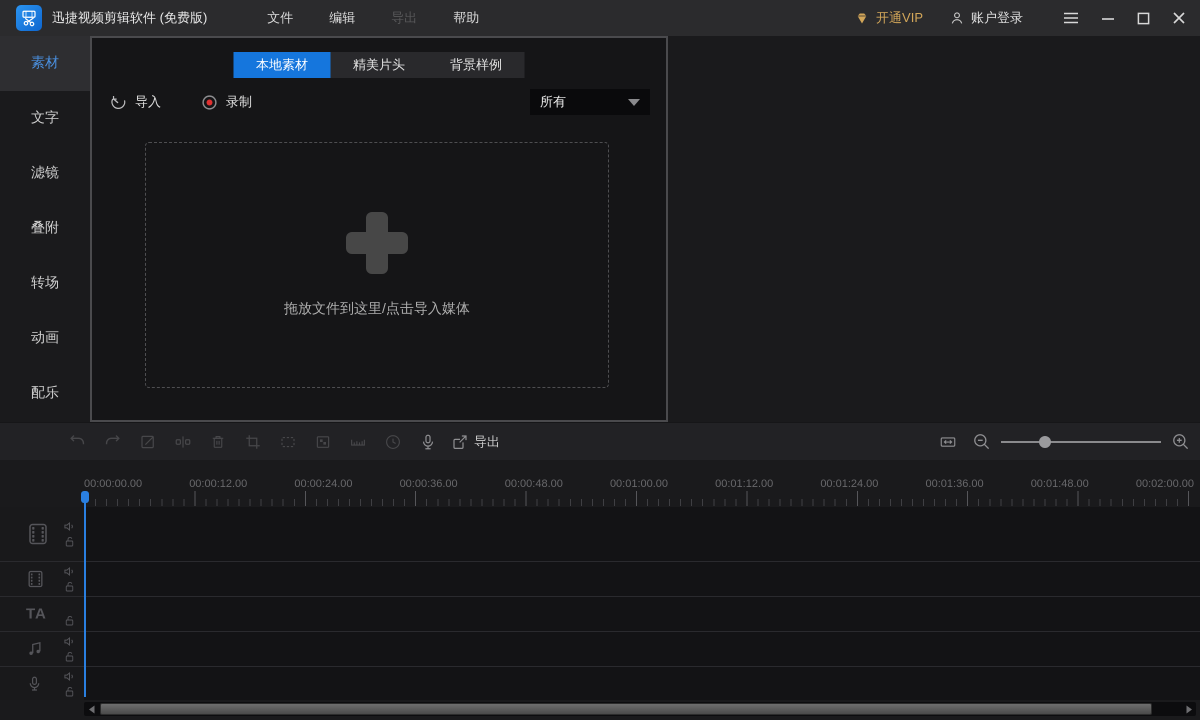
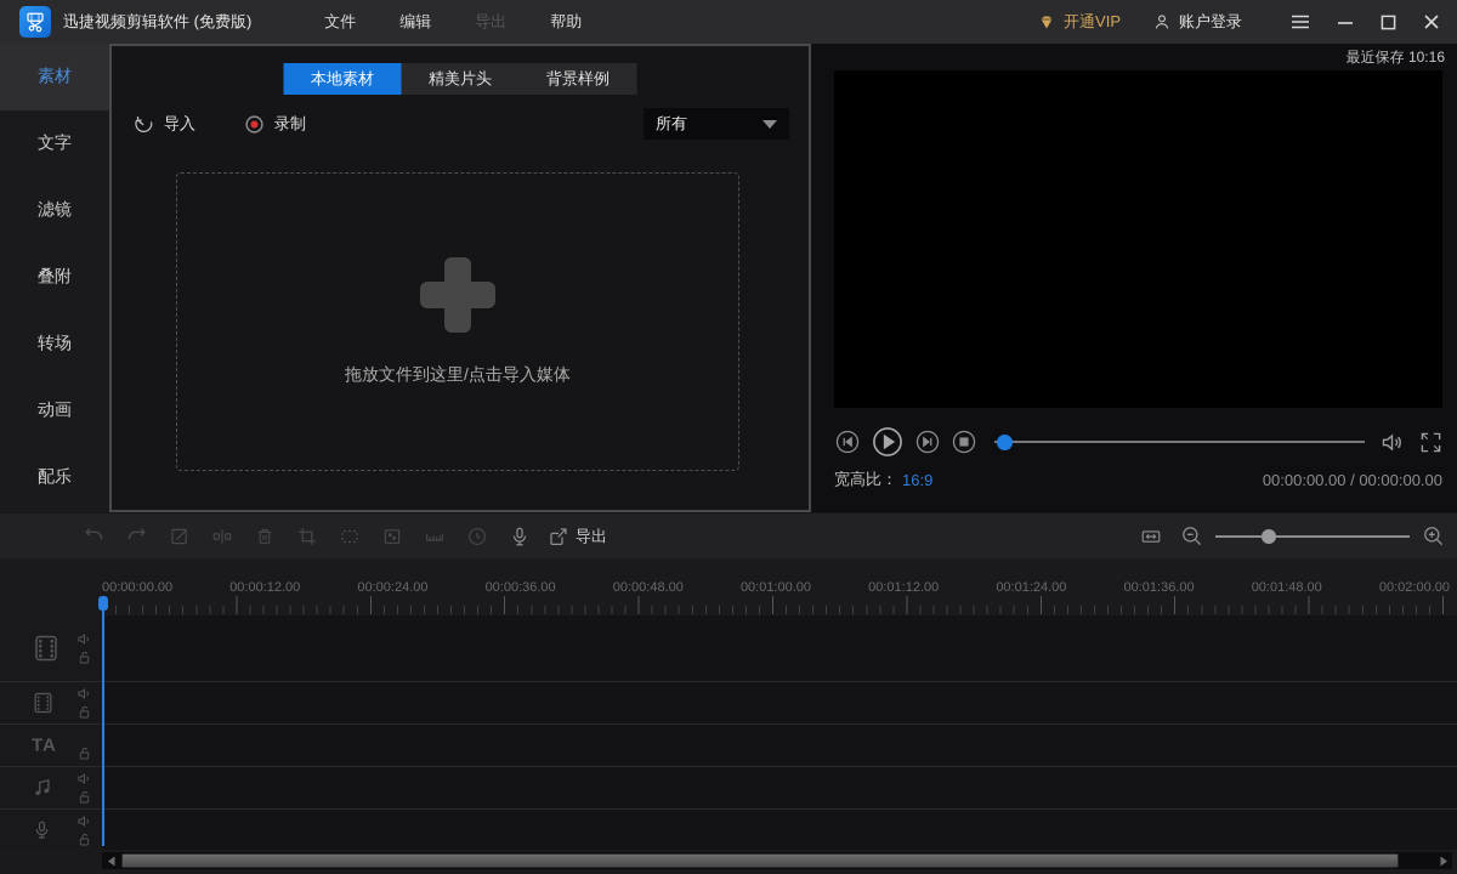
  迅捷视频剪辑软件 (免费版)
  文件
  编辑
  导出
  帮助
  开通VIP
  账户登录
  素材
  文字
  滤镜
  叠附
  转场
  动画
  配乐
  本地素材
  精美片头
  背景样例
  导入
  录制
  所有
  拖放文件到这里/点击导入媒体
+ 最近保存 10:16
+ 宽高比：
+ 16:9
+ 00:00:00.00 / 00:00:00.00
  导出
  00:00:00.00
  00:00:12.00
  00:00:24.00
  00:00:36.00
  00:00:48.00
  00:01:00.00
  00:01:12.00
  00:01:24.00
  00:01:36.00
  00:01:48.00
  00:02:00.00
  TA
